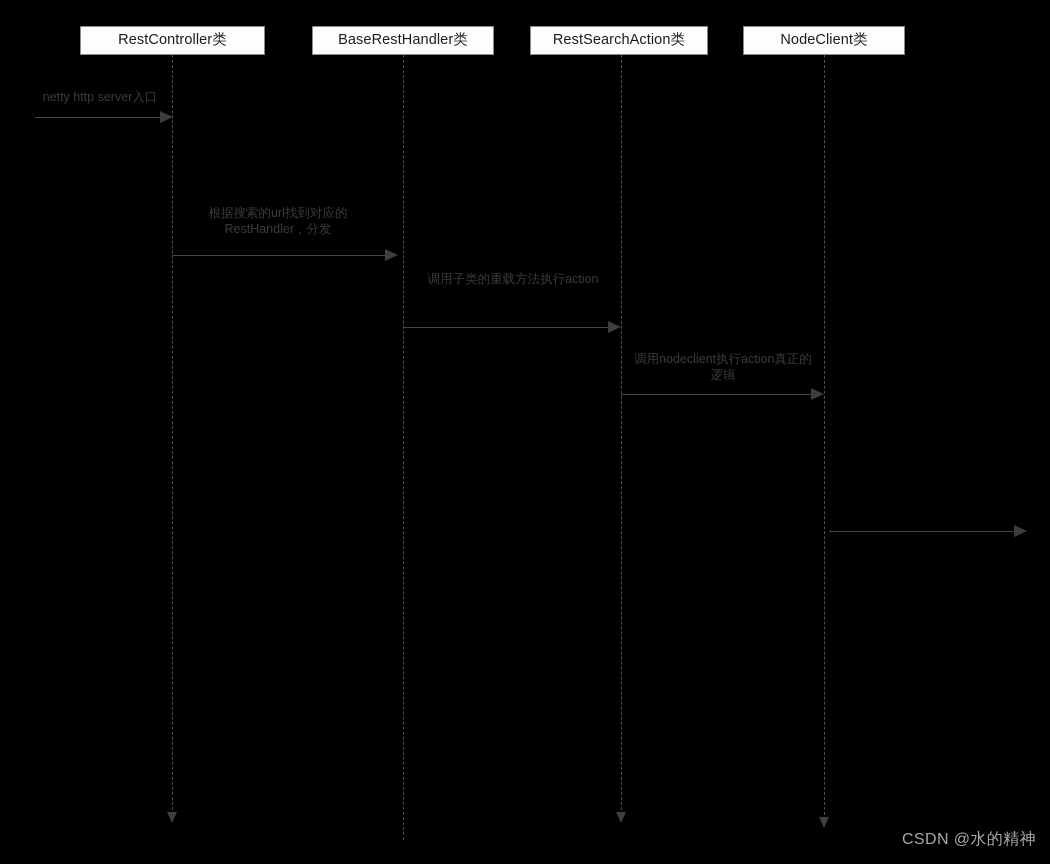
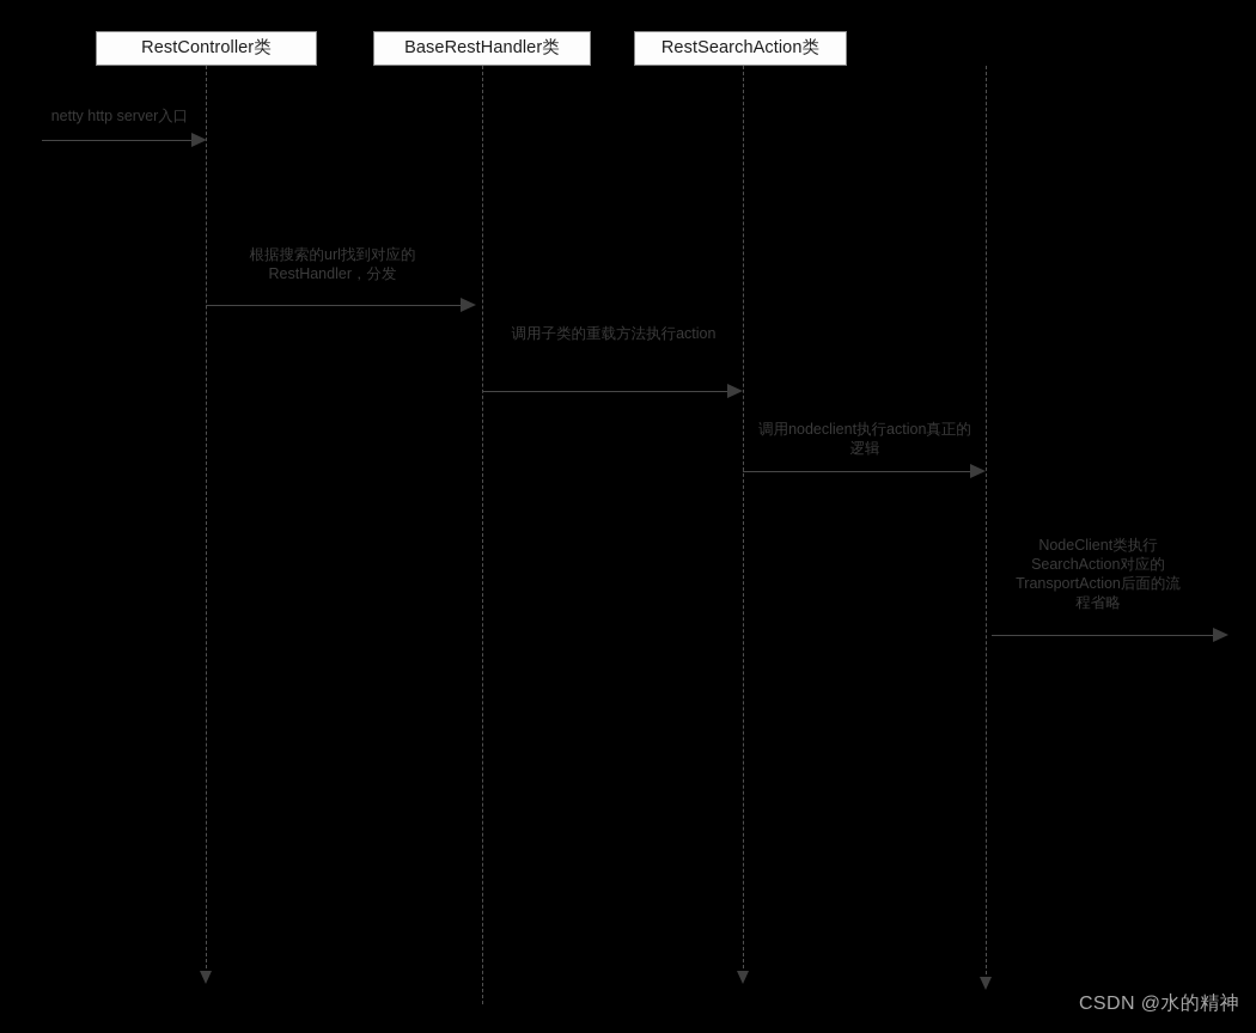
  RestController类
  BaseRestHandler类
  RestSearchAction类
- NodeClient类
  netty http server入口
  根据搜索的url找到对应的RestHandler，分发
  调用子类的重载方法执行action
  调用nodeclient执行action真正的逻辑
+ NodeClient类执行SearchAction对应的TransportAction后面的流程省略
  CSDN @水的精神
